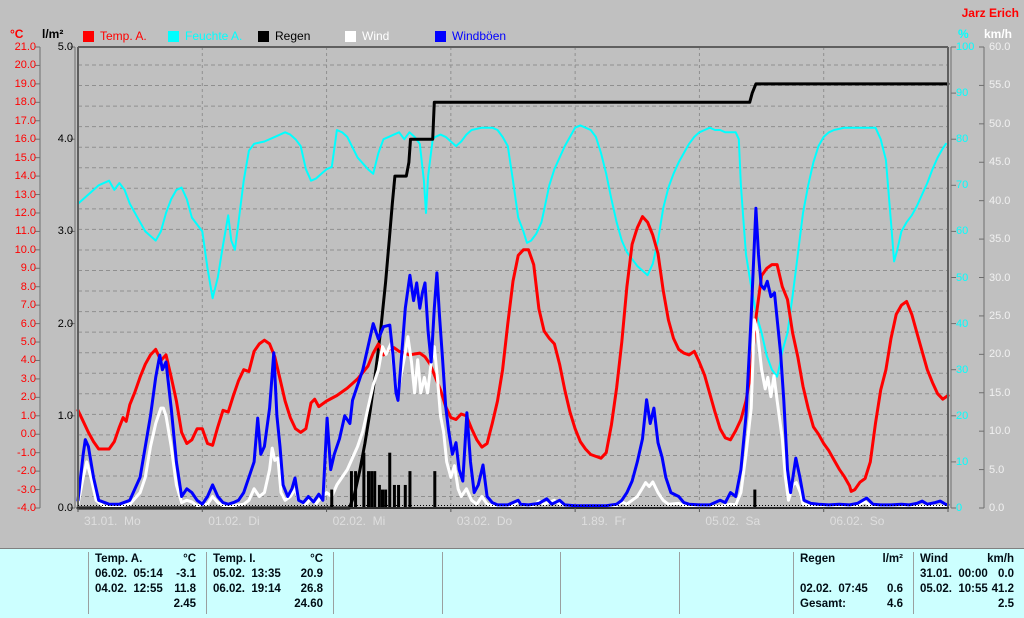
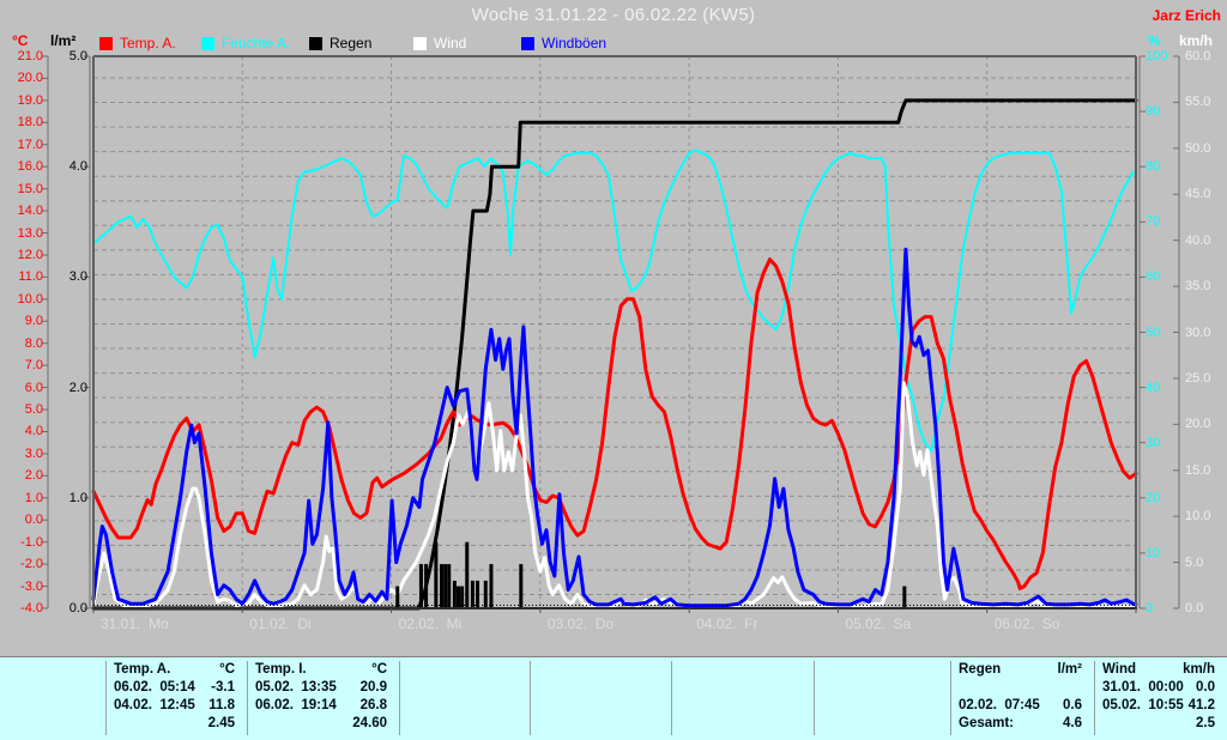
+ Woche 31.01.22 - 06.02.22 (KW5)
  Jarz Erich
  °C
  l/m²
  %
  km/h
  Temp. A.
  Feuchte A.
  Regen
  Wind
  Windböen
  21.0
  20.0
  19.0
  18.0
  17.0
  16.0
  15.0
  14.0
  13.0
  12.0
  11.0
  10.0
  9.0
  8.0
  7.0
  6.0
  5.0
  4.0
  3.0
  2.0
  1.0
  0.0
  -1.0
  -2.0
  -3.0
  -4.0
  5.0
  4.0
  3.0
  2.0
  1.0
  0.0
  100
  90
  80
  70
  60
  50
  40
  30
  20
  10
  0
  60.0
  55.0
  50.0
  45.0
  40.0
  35.0
  30.0
  25.0
  20.0
  15.0
  10.0
  5.0
  0.0
  31.01. Mo
  01.02. Di
  02.02. Mi
  03.02. Do
- 1.89. Fr
+ 04.02. Fr
  05.02. Sa
  06.02. So
  Temp. A.
  °C
  06.02. 05:14
  -3.1
- 04.02. 12:55
+ 04.02. 12:45
  11.8
  2.45
  Temp. I.
  °C
  05.02. 13:35
  20.9
  06.02. 19:14
  26.8
  24.60
  Regen
  l/m²
  02.02. 07:45
  0.6
  Gesamt:
  4.6
  Wind
  km/h
  31.01. 00:00
  0.0
  05.02. 10:55
  41.2
  2.5
